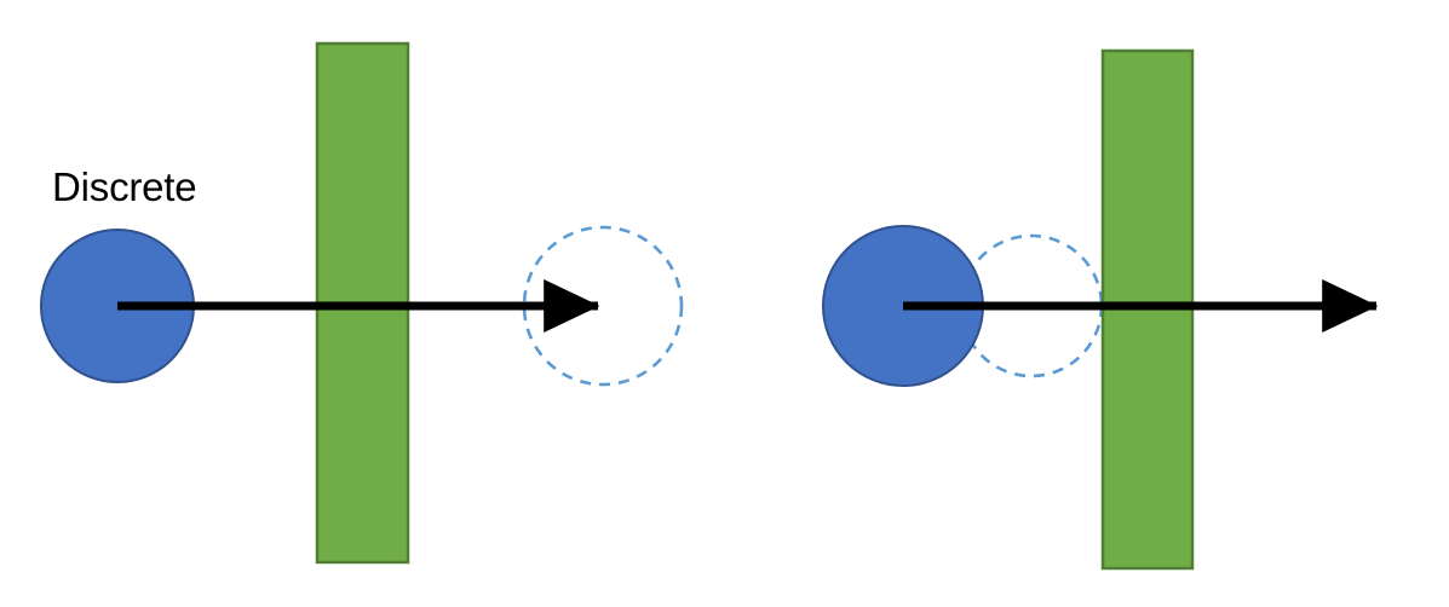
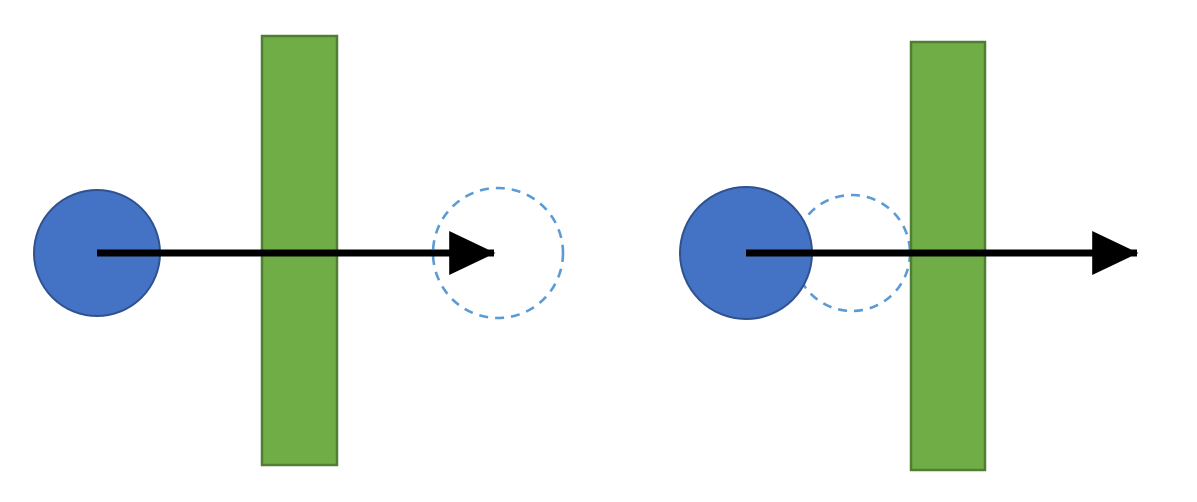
- Discrete
